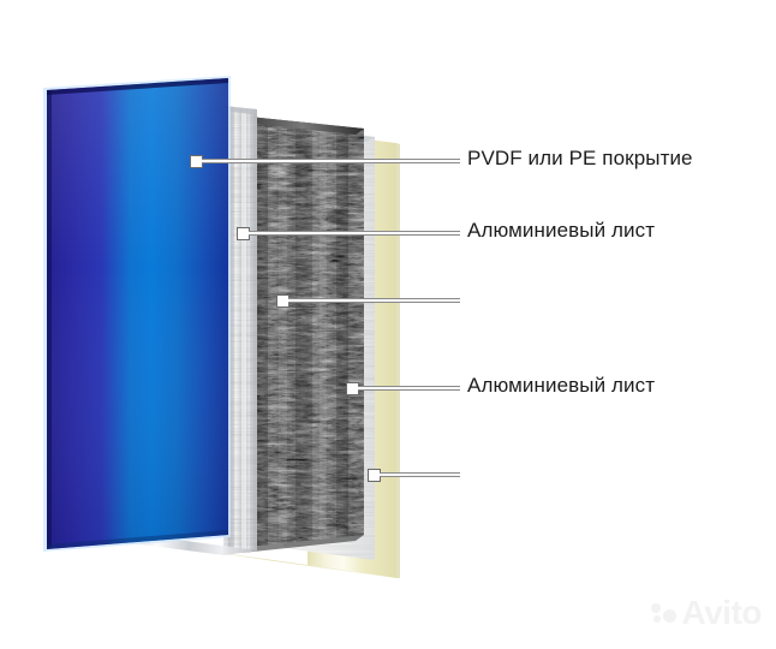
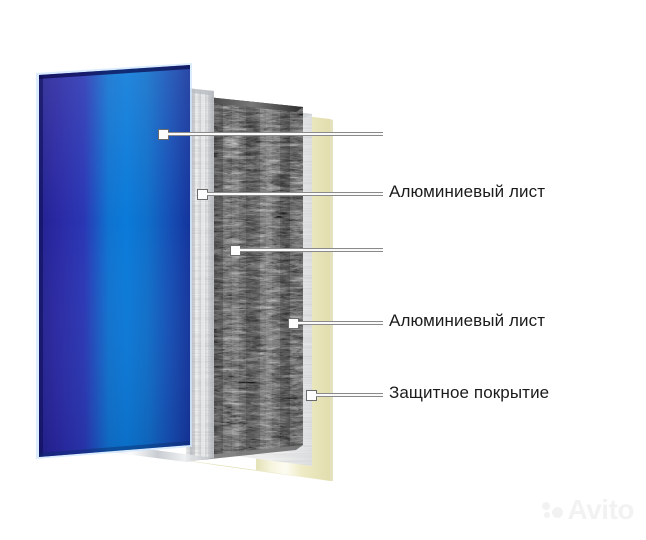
- PVDF или PE покрытие
  Алюминиевый лист
  Алюминиевый лист
+ Защитное покрытие
